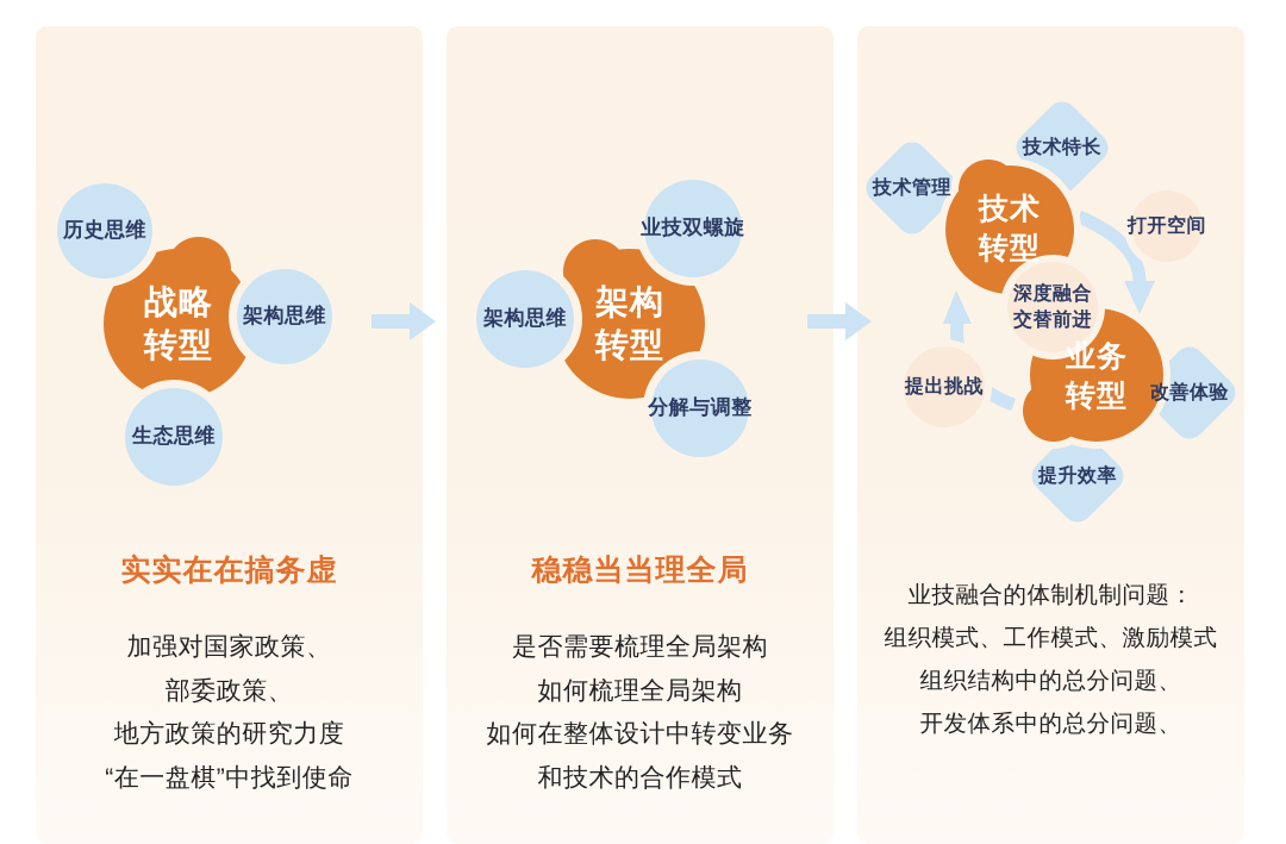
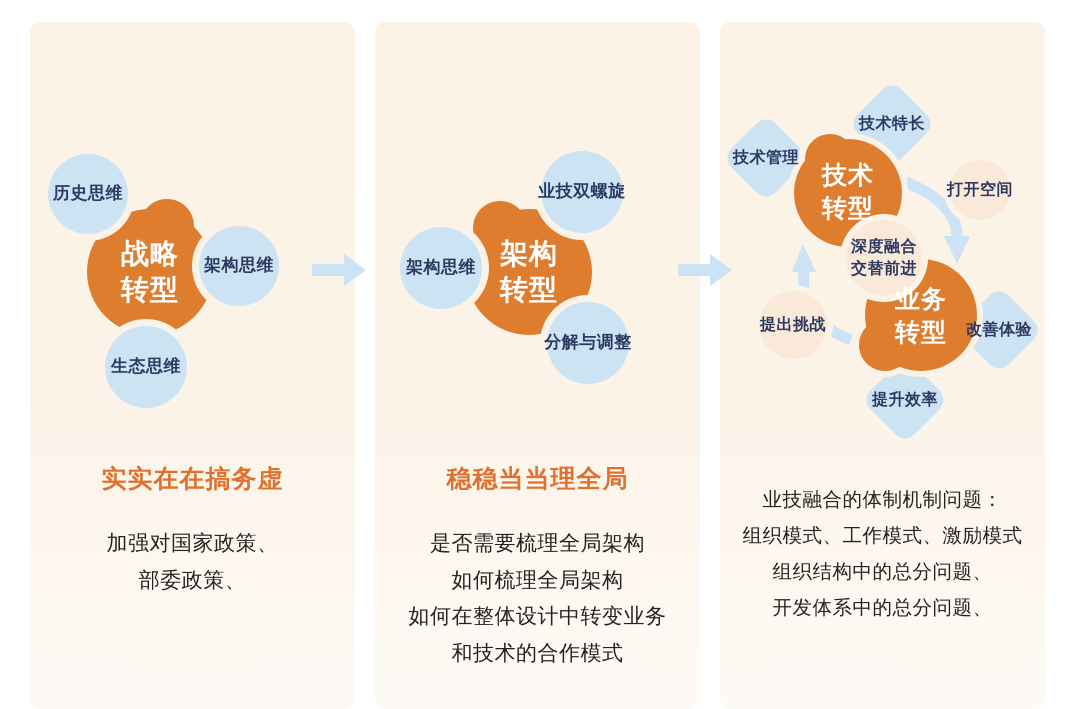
  战略
  转型
  历史思维
  架构思维
  生态思维
  实实在在搞务虚
  加强对国家政策、
  部委政策、
- 地方政策的研究力度
- “在一盘棋”中找到使命
  架构
  转型
  业技双螺旋
  架构思维
  分解与调整
  稳稳当当理全局
  是否需要梳理全局架构
  如何梳理全局架构
  如何在整体设计中转变业务
  和技术的合作模式
  技术管理
  技术特长
  技术
  转型
  打开空间
  深度融合
  交替前进
  提出挑战
  业务
  转型
  改善体验
  提升效率
  业技融合的体制机制问题：
  组织模式、工作模式、激励模式
  组织结构中的总分问题、
  开发体系中的总分问题、
